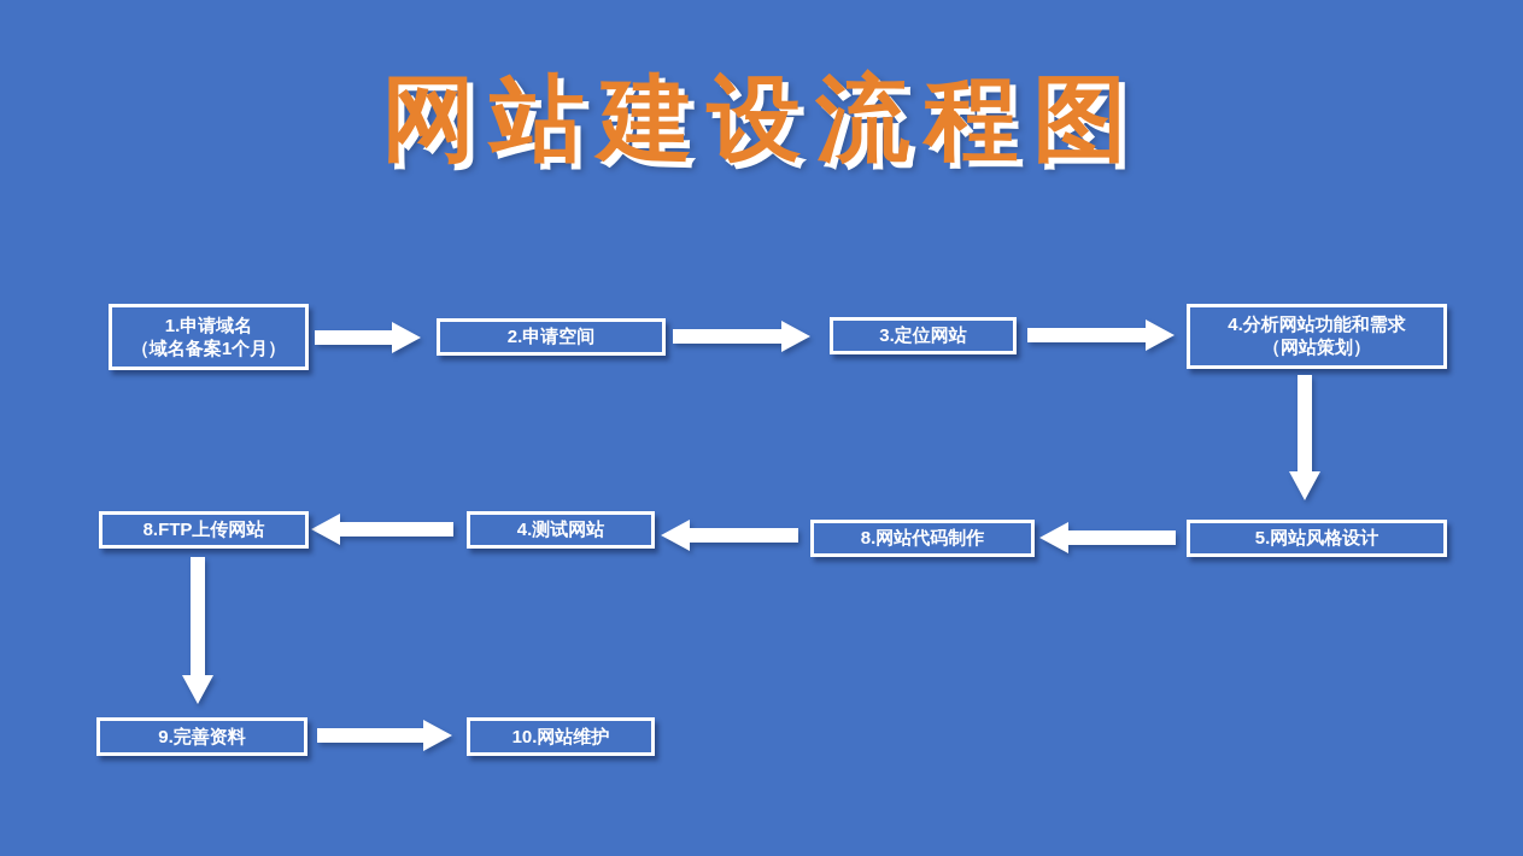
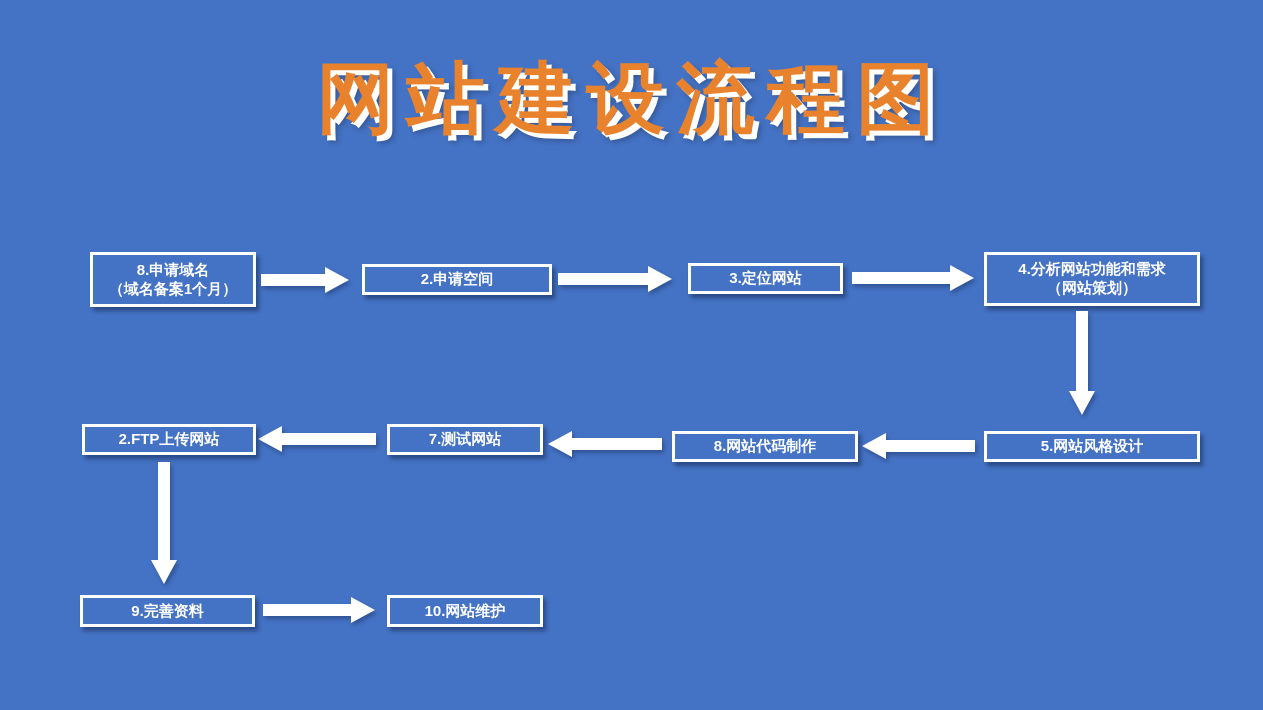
  网站建设流程图
- 1.申请域名
+ 8.申请域名
  （域名备案1个月）
  2.申请空间
  3.定位网站
  4.分析网站功能和需求
  （网站策划）
  5.网站风格设计
  8.网站代码制作
- 4.测试网站
+ 7.测试网站
- 8.FTP上传网站
+ 2.FTP上传网站
  9.完善资料
  10.网站维护
